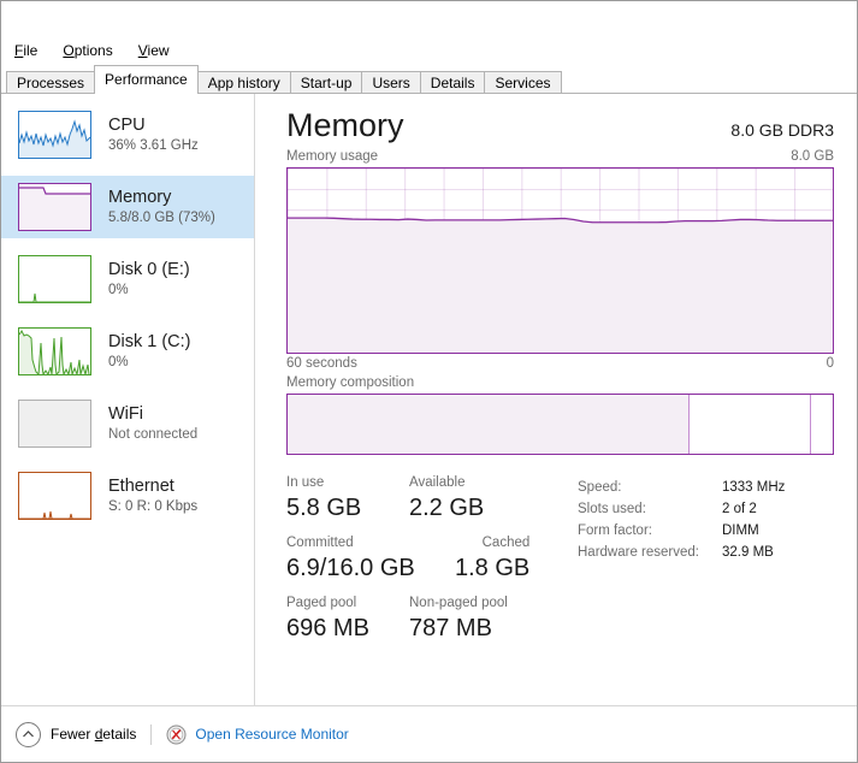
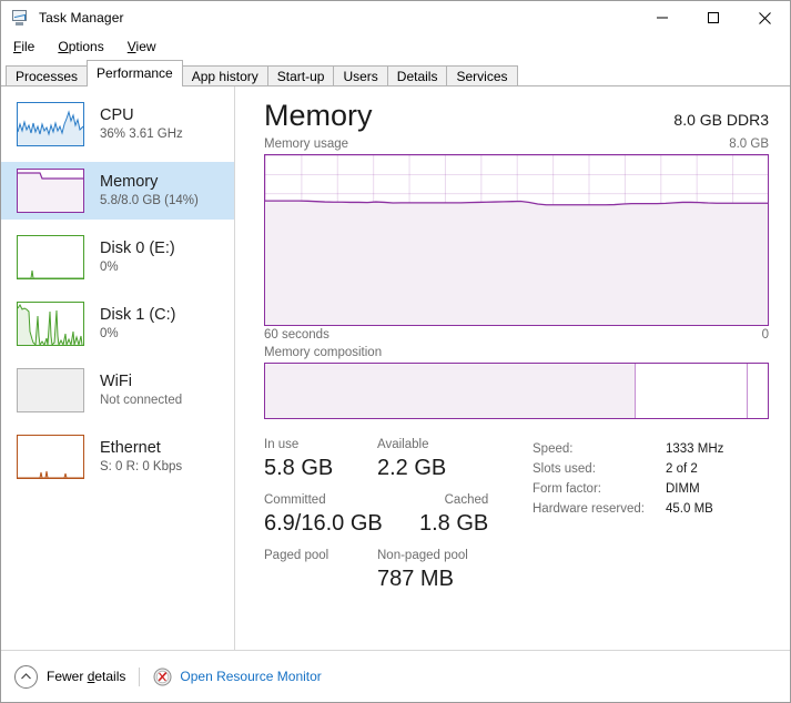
+ Task Manager
  File
  Options
  View
  Processes
  Performance
  App history
  Start-up
  Users
  Details
  Services
  CPU
  36% 3.61 GHz
  Memory
- 5.8/8.0 GB (73%)
+ 5.8/8.0 GB (14%)
  Disk 0 (E:)
  0%
  Disk 1 (C:)
  0%
  WiFi
  Not connected
  Ethernet
  S: 0 R: 0 Kbps
  Memory
  8.0 GB DDR3
  Memory usage
  8.0 GB
  60 seconds
  0
  Memory composition
  In use
  5.8 GB
  Available
  2.2 GB
  Committed
  6.9/16.0 GB
  Cached
  1.8 GB
  Paged pool
- 696 MB
  Non-paged pool
  787 MB
  Speed:
  1333 MHz
  Slots used:
  2 of 2
  Form factor:
  DIMM
  Hardware reserved:
- 32.9 MB
+ 45.0 MB
  Fewer details
  Open Resource Monitor
